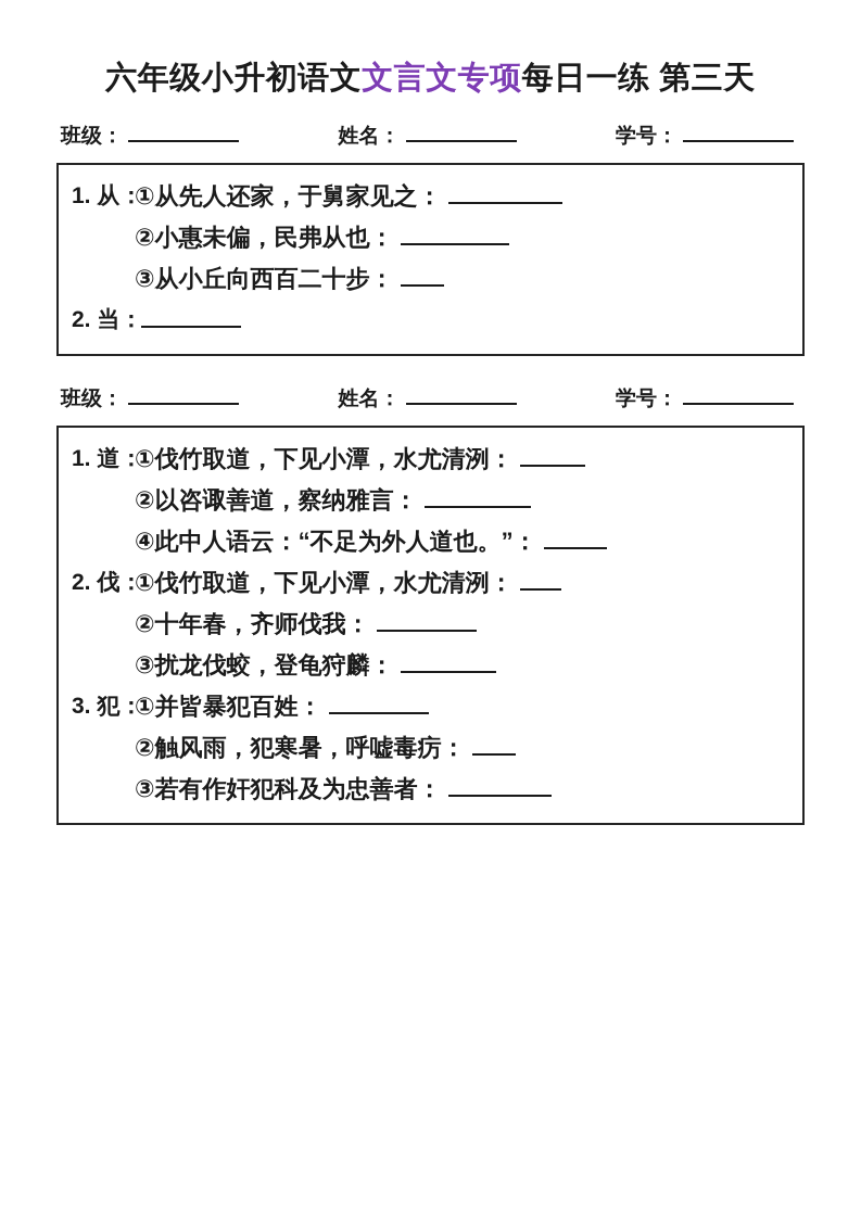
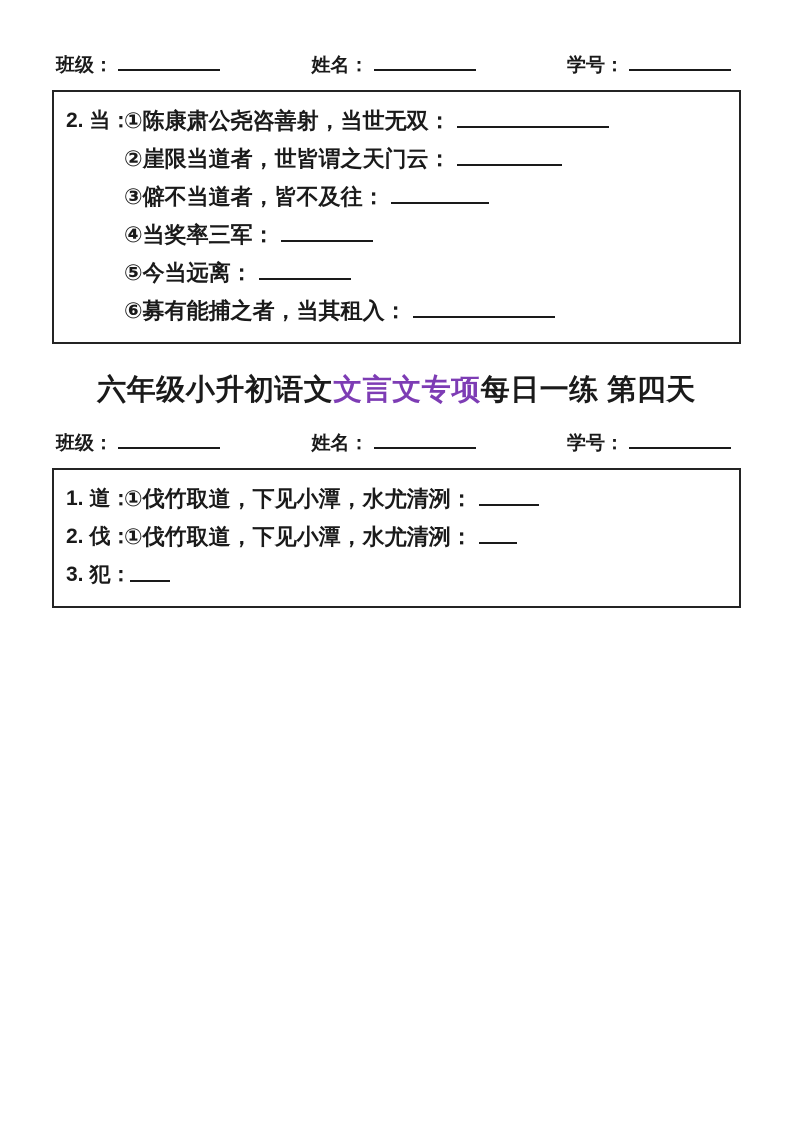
- 六年级小升初语文文言文专项每日一练 第三天
  班级：
  姓名：
  学号：
- 1. 从：
- ①从先人还家，于舅家见之：
- ②小惠未偏，民弗从也：
- ③从小丘向西百二十步：
  2. 当：
+ ①陈康肃公尧咨善射，当世无双：
+ ②崖限当道者，世皆谓之天门云：
+ ③僻不当道者，皆不及往：
+ ④当奖率三军：
+ ⑤今当远离：
+ ⑥募有能捕之者，当其租入：
+ 六年级小升初语文文言文专项每日一练 第四天
  班级：
  姓名：
  学号：
  1. 道：
  ①伐竹取道，下见小潭，水尤清洌：
- ②以咨诹善道，察纳雅言：
- ④此中人语云：“不足为外人道也。”：
  2. 伐：
  ①伐竹取道，下见小潭，水尤清洌：
- ②十年春，齐师伐我：
- ③扰龙伐蛟，登龟狩麟：
  3. 犯：
- ①并皆暴犯百姓：
- ②触风雨，犯寒暑，呼嘘毒疠：
- ③若有作奸犯科及为忠善者：
